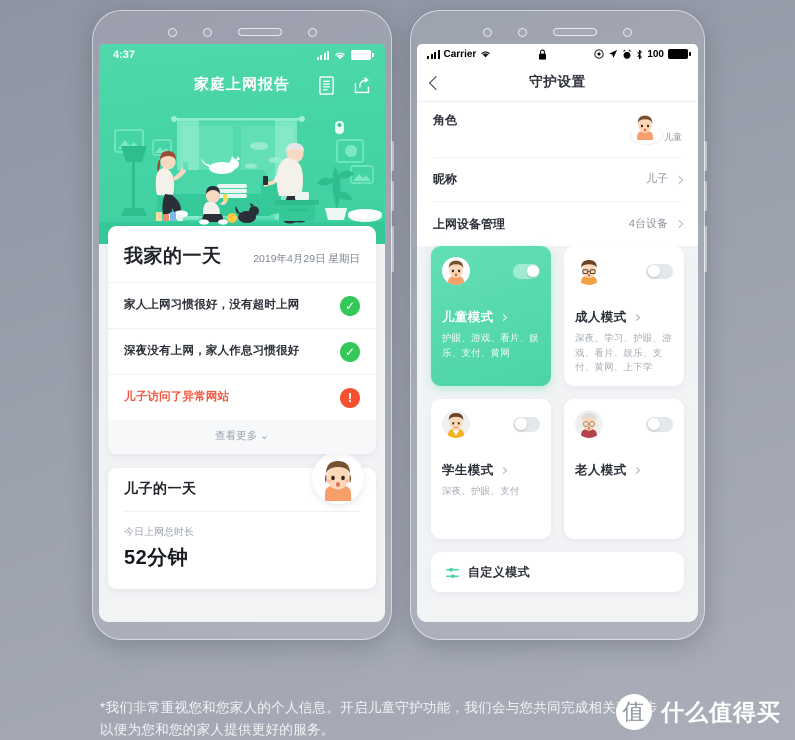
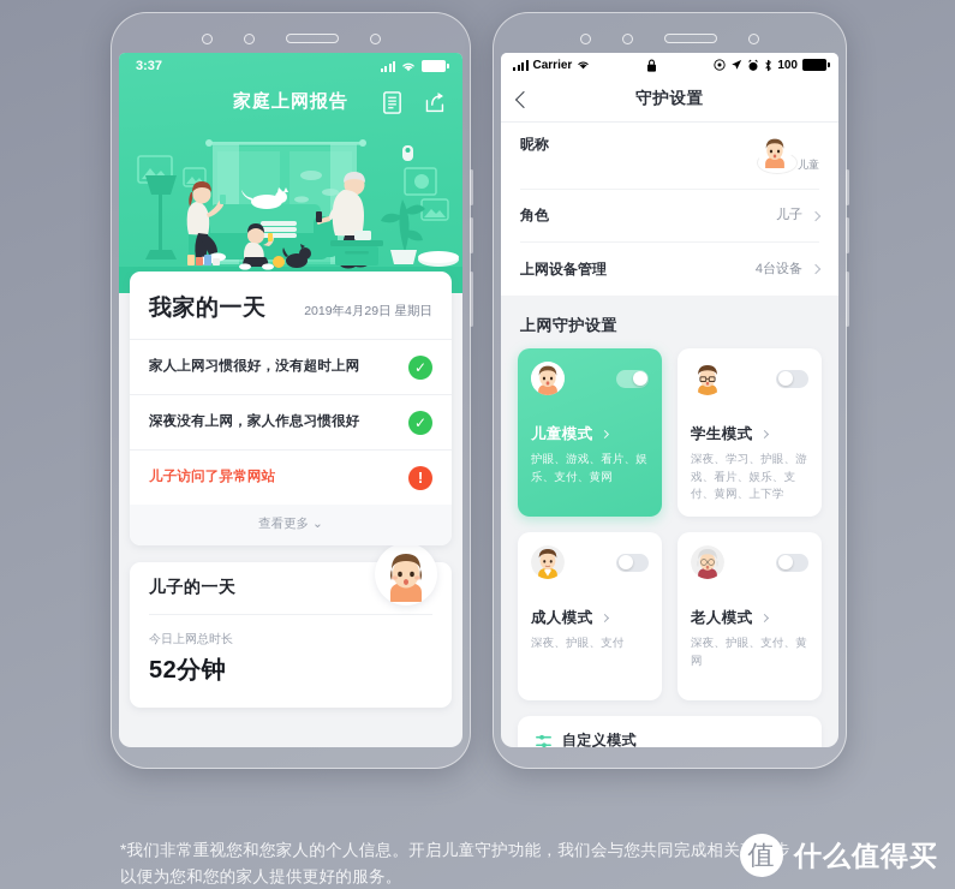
- 4:37
+ 3:37
  家庭上网报告
  我家的一天
  2019年4月29日 星期日
  家人上网习惯很好，没有超时上网
  ✓
  深夜没有上网，家人作息习惯很好
  ✓
  儿子访问了异常网站
  !
  查看更多 ⌄
  儿子的一天
  今日上网总时长
  52分钟
  Carrier
  100
  守护设置
- 角色
+ 昵称
  儿童
- 昵称
+ 角色
  儿子
  上网设备管理
  4台设备
+ 上网守护设置
  儿童模式
  护眼、游戏、看片、娱乐、支付、黄网
- 成人模式
+ 学生模式
  深夜、学习、护眼、游戏、看片、娱乐、支付、黄网、上下学
- 学生模式
+ 成人模式
  深夜、护眼、支付
  老人模式
+ 深夜、护眼、支付、黄网
  自定义模式
  *我们非常重视您和您家人的个人信息。开启儿童守护功能，我们会与您共同完成相关
  以便为您和您的家人提供更好的服务。
  值
  什么值得买
